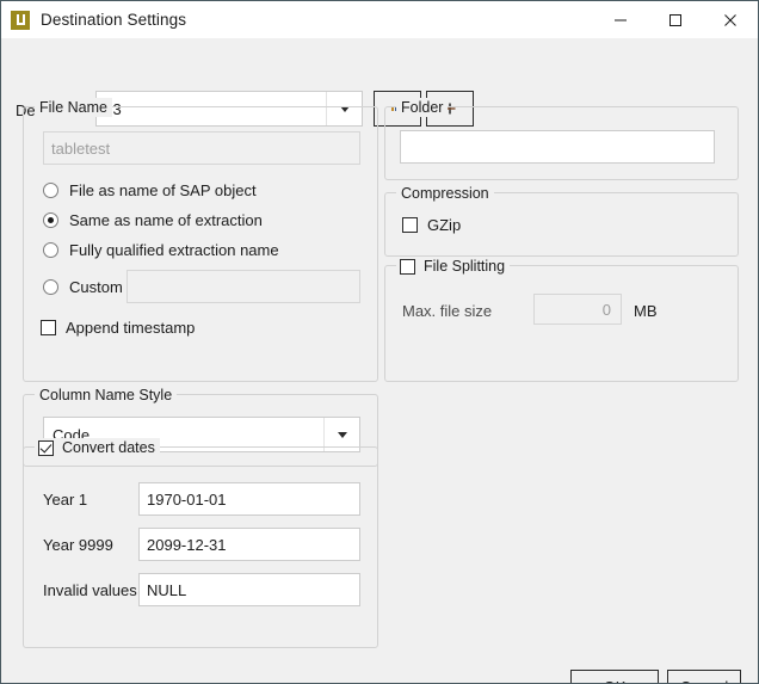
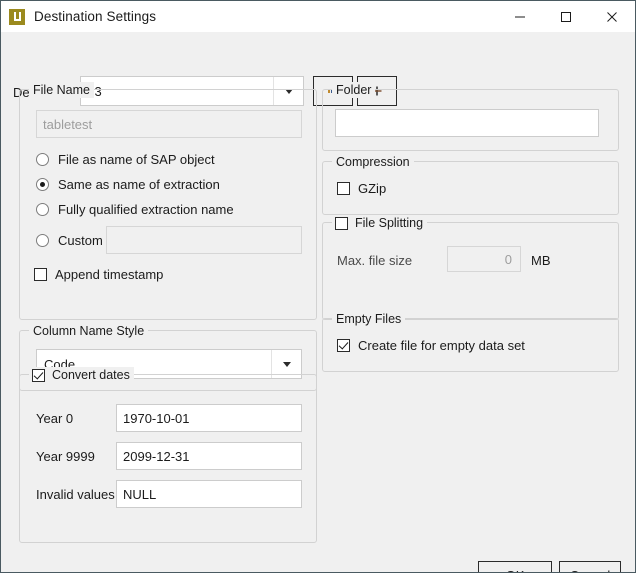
  Destination Settings
  File Name
  tabletest
  File as name of SAP object
  Same as name of extraction
  Fully qualified extraction name
  Custom
  Append timestamp
  Column Name Style
  Code
  Convert dates
- Year 1
+ Year 0
- 1970-01-01
+ 1970-10-01
  Year 9999
  2099-12-31
  Invalid values
  NULL
  Folder
  Compression
  GZip
  File Splitting
  Max. file size
  0
  MB
+ Empty Files
+ Create file for empty data set
